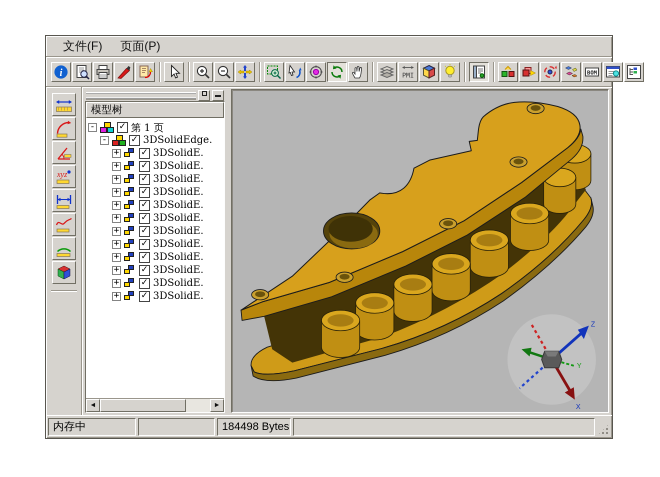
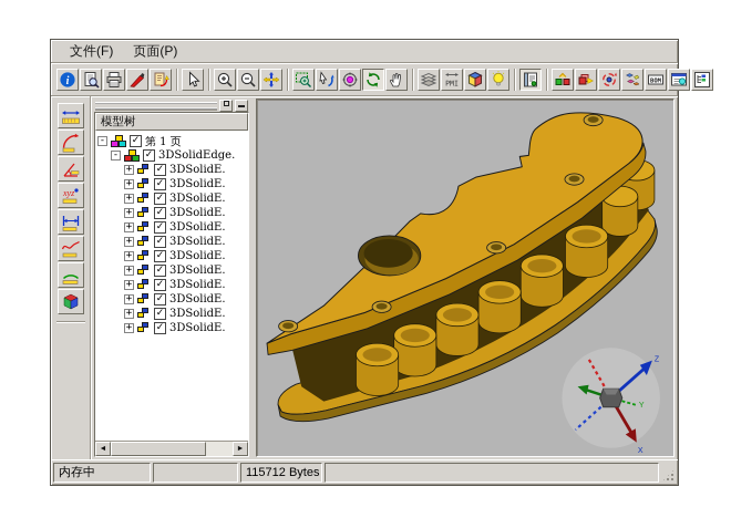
  文件(F)
  页面(P)
  i
  PMI
  xyz
  模型树
  第 1 页
  3DSolidEdge.
  3DSolidE.
  3DSolidE.
  3DSolidE.
  3DSolidE.
  3DSolidE.
  3DSolidE.
  3DSolidE.
  3DSolidE.
  3DSolidE.
  3DSolidE.
  3DSolidE.
  3DSolidE.
  Z
  X
  Y
  内存中
- 184498 Bytes
+ 115712 Bytes
